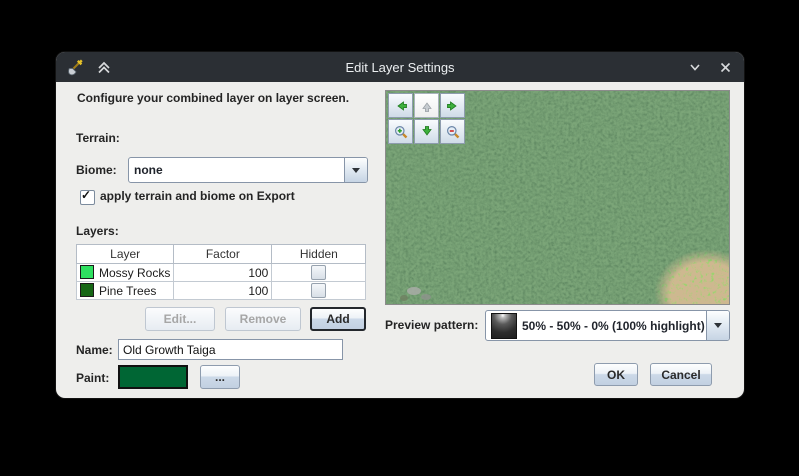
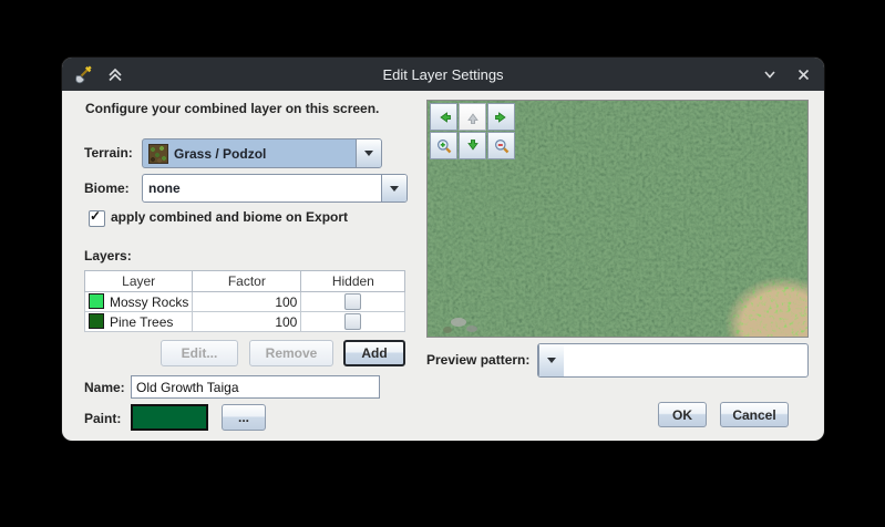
  Edit Layer Settings
- Configure your combined layer on layer screen.
+ Configure your combined layer on this screen.
  Terrain:
+ Grass / Podzol
  Biome:
  none
  ✓
- apply terrain and biome on Export
+ apply combined and biome on Export
  Layers:
  Layer	Factor	Hidden
  Mossy Rocks	100
  Pine Trees	100
  Edit...
  Remove
  Add
  Name:
  Old Growth Taiga
  Paint:
  ...
  Preview pattern:
- 50% - 50% - 0% (100% highlight)
  OK
  Cancel
